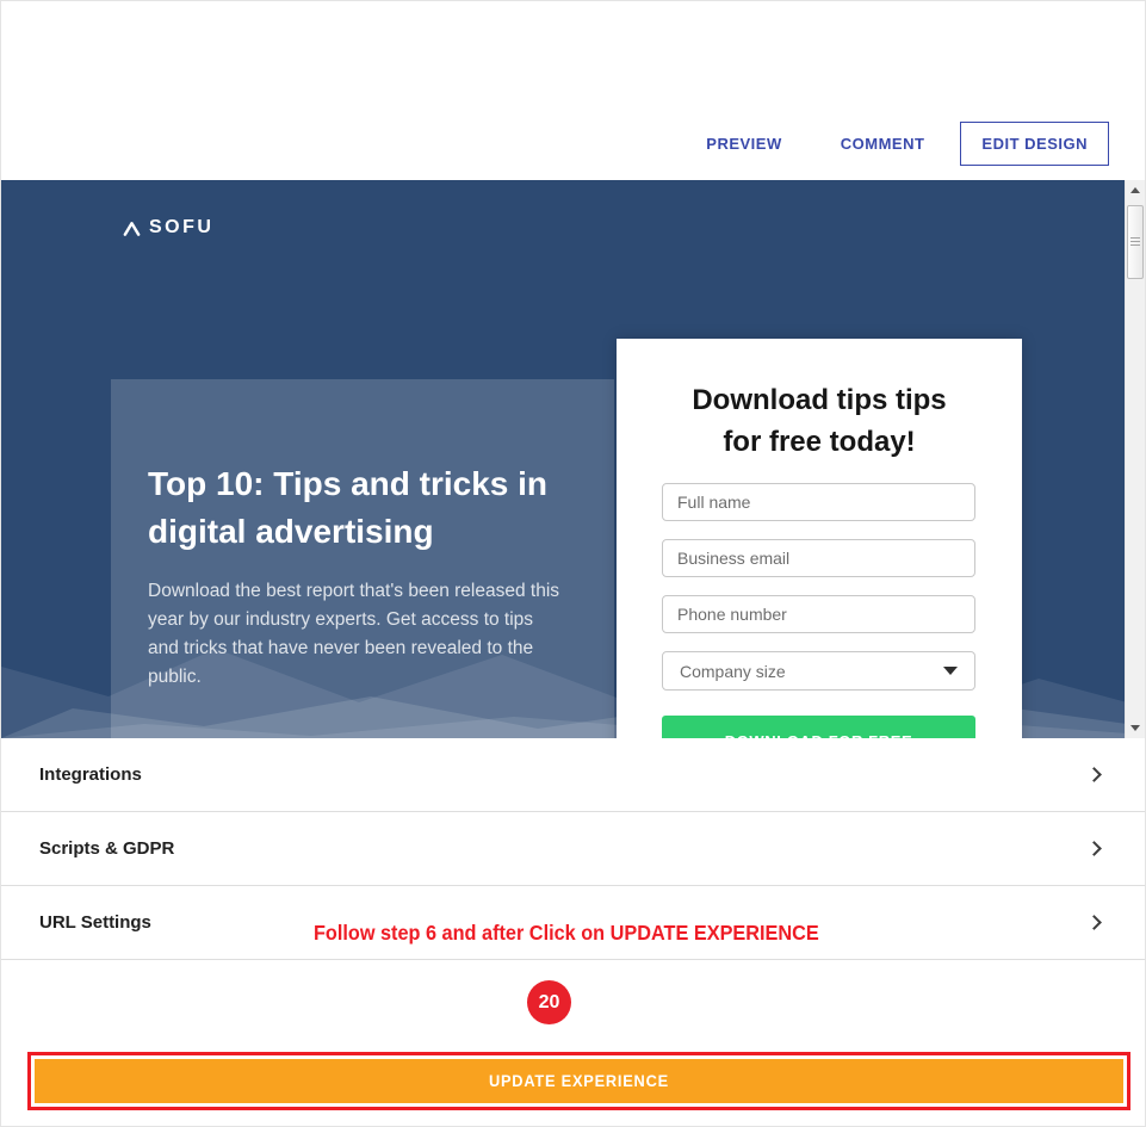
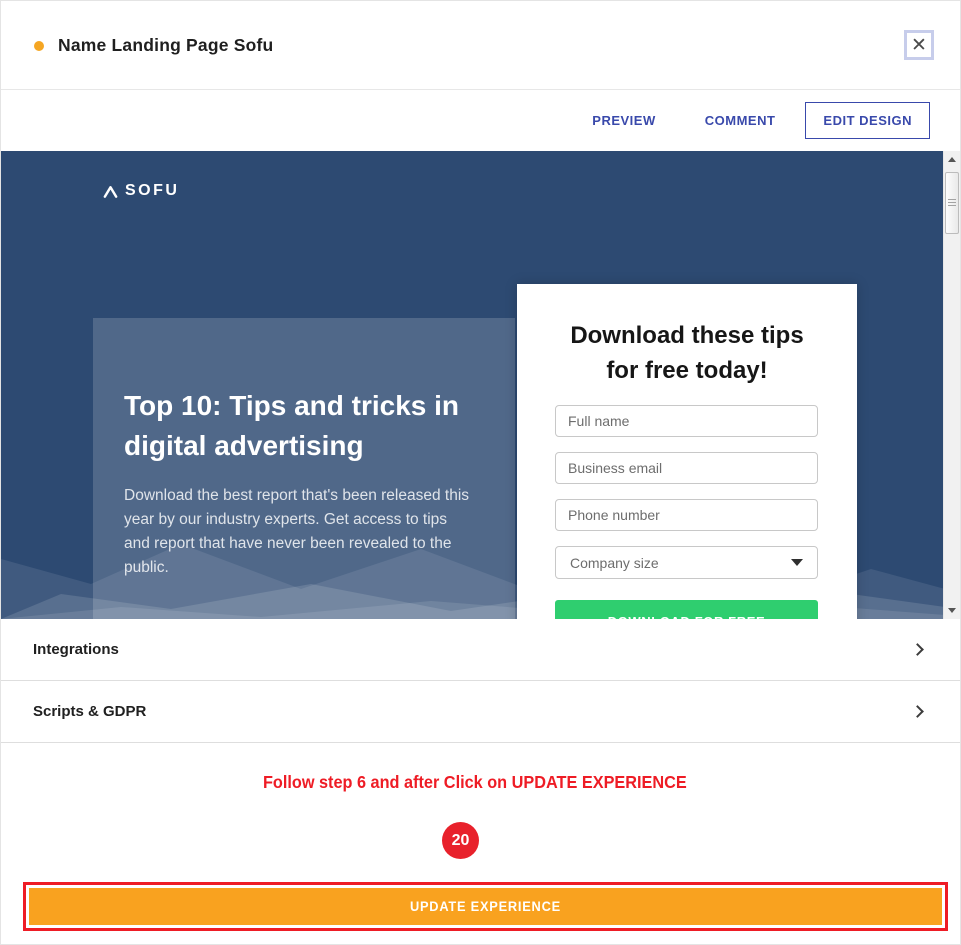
+ Name Landing Page Sofu
+ ✕
  PREVIEW
  COMMENT
  EDIT DESIGN
  SOFU
  Top 10: Tips and tricks in digital advertising
- Download the best report that's been released this year by our industry experts. Get access to tips and tricks that have never been revealed to the public.
+ Download the best report that's been released this year by our industry experts. Get access to tips and report that have never been revealed to the public.
- Download tips tips for free today!
+ Download these tips for free today!
  Full name Business email Phone number
  Company size
  Integrations
  Scripts & GDPR
- URL Settings
  Follow step 6 and after Click on UPDATE EXPERIENCE
  20
  UPDATE EXPERIENCE
